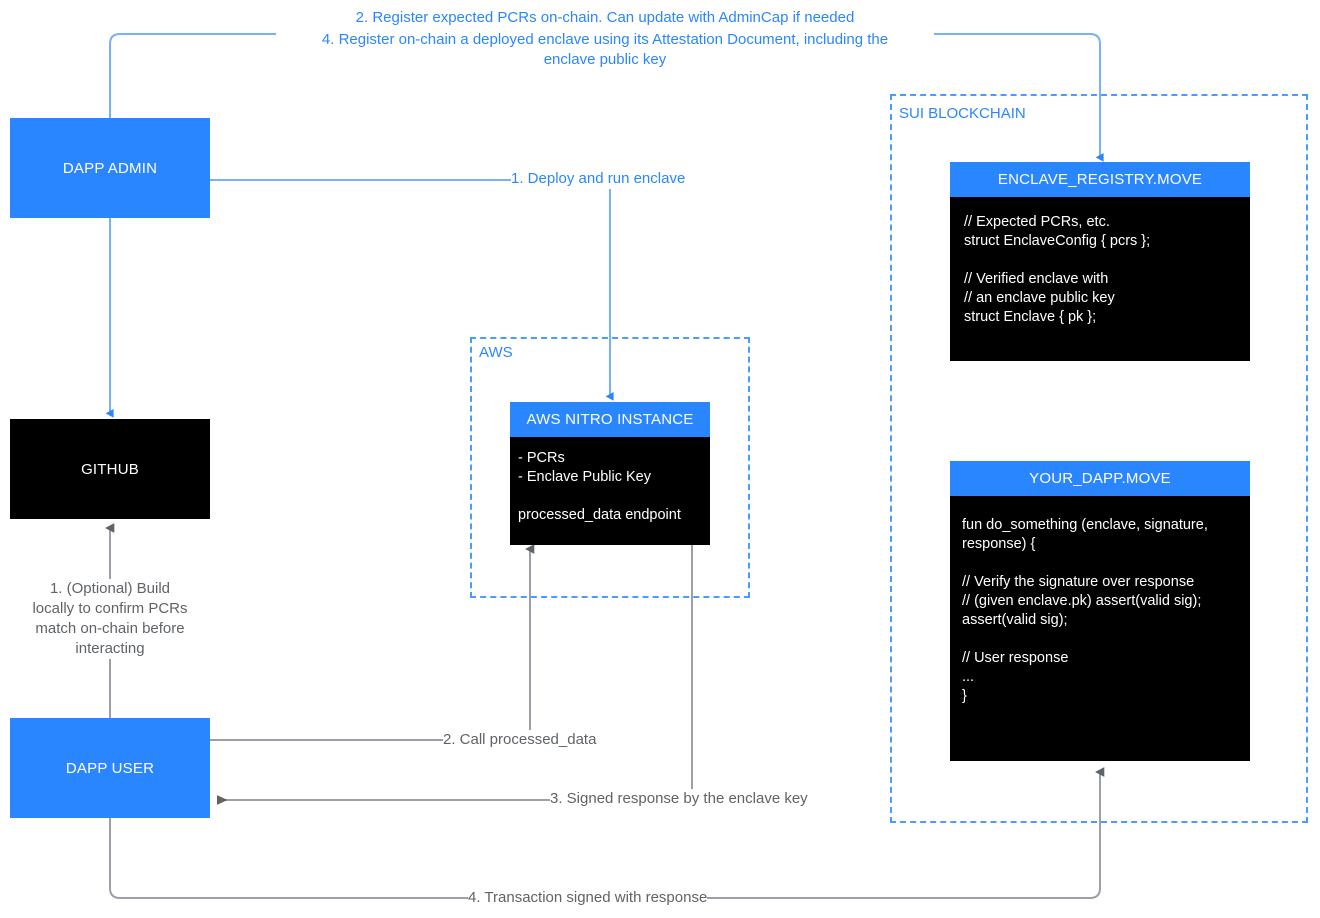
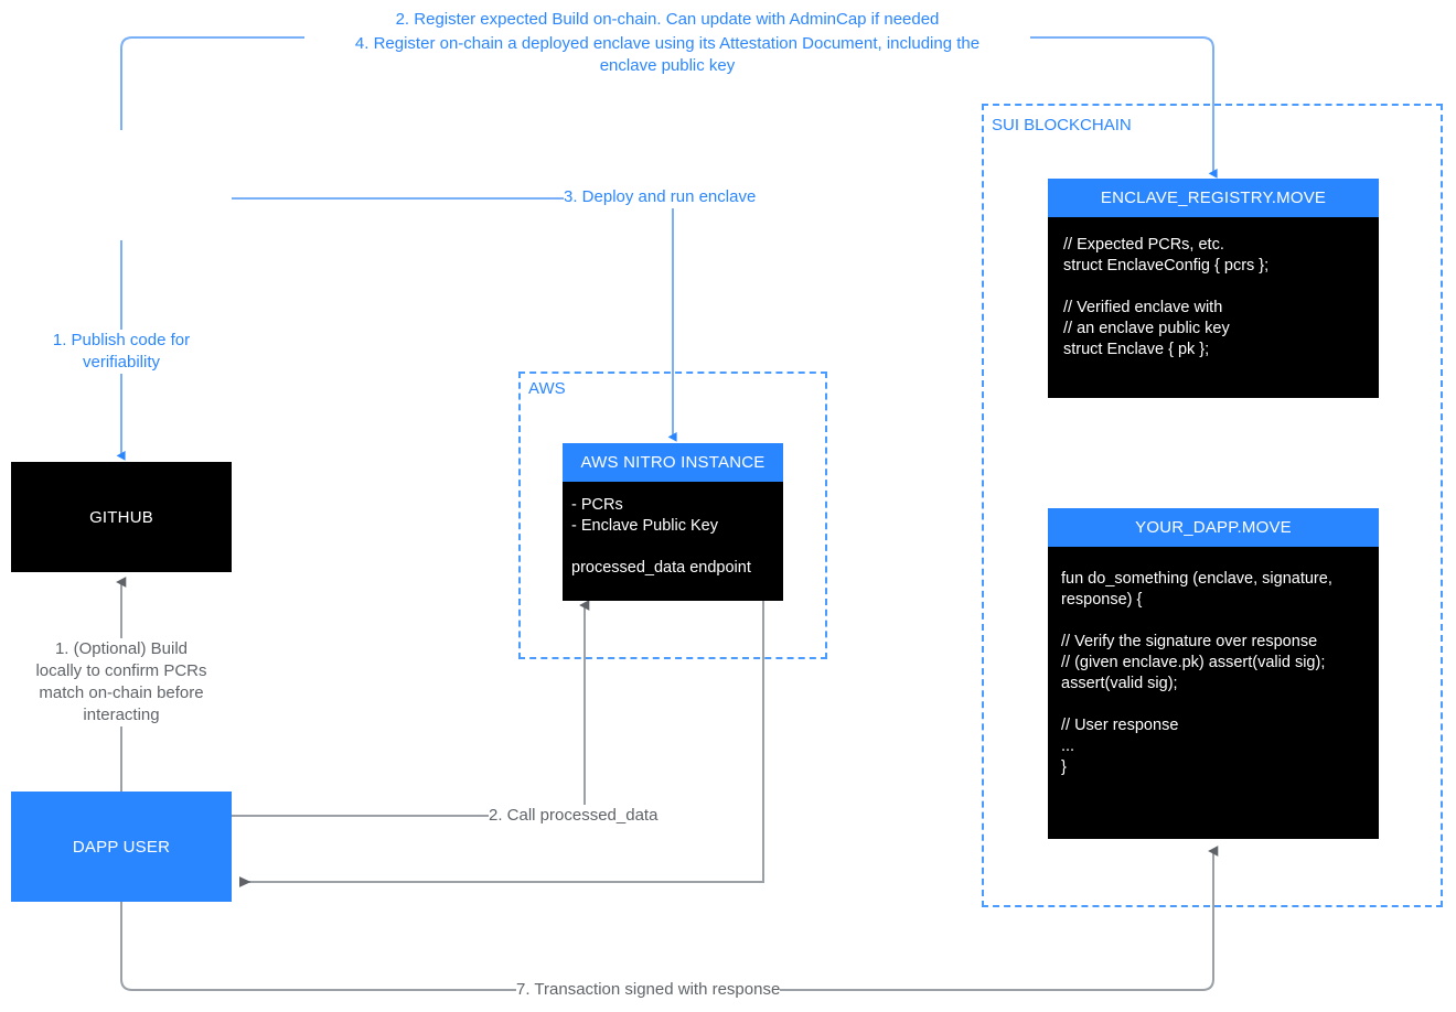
  AWS
  SUI BLOCKCHAIN
- DAPP ADMIN
  GITHUB
  DAPP USER
  AWS NITRO INSTANCE
  - PCRs
  - Enclave Public Key
  processed_data endpoint
  ENCLAVE_REGISTRY.MOVE
  // Expected PCRs, etc.
  struct EnclaveConfig { pcrs };
  // Verified enclave with
  // an enclave public key
  struct Enclave { pk };
  YOUR_DAPP.MOVE
  fun do_something (enclave, signature,
  response) {
  // Verify the signature over response
  // (given enclave.pk) assert(valid sig);
  assert(valid sig);
  // User response
  ...
  }
- 2. Register expected PCRs on-chain. Can update with AdminCap if needed
+ 2. Register expected Build on-chain. Can update with AdminCap if needed
  4. Register on-chain a deployed enclave using its Attestation Document, including the
  enclave public key
+ 1. Publish code for
+ verifiability
- 1. Deploy and run enclave
+ 3. Deploy and run enclave
  1. (Optional) Build
  locally to confirm PCRs
  match on-chain before
  interacting
  2. Call processed_data
- 3. Signed response by the enclave key
- 4. Transaction signed with response
+ 7. Transaction signed with response
